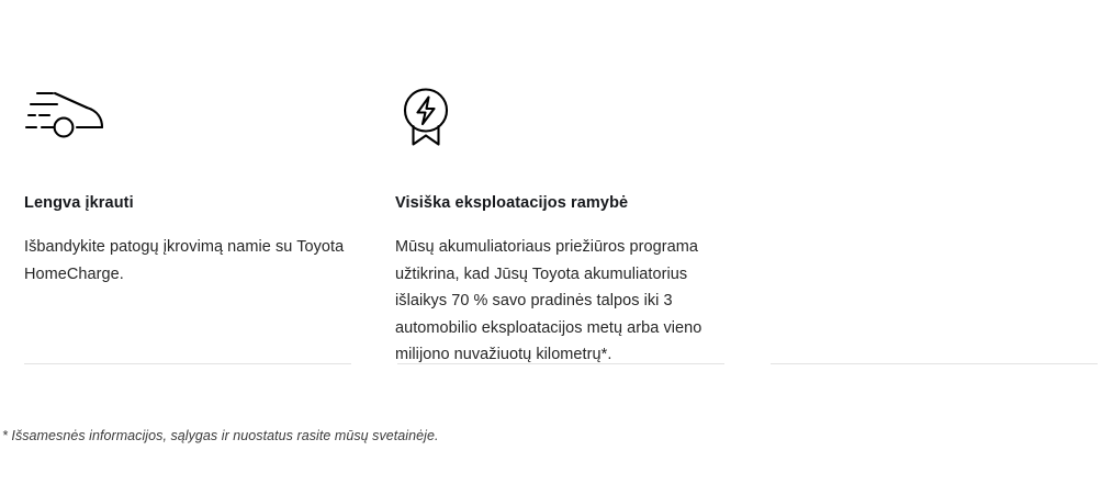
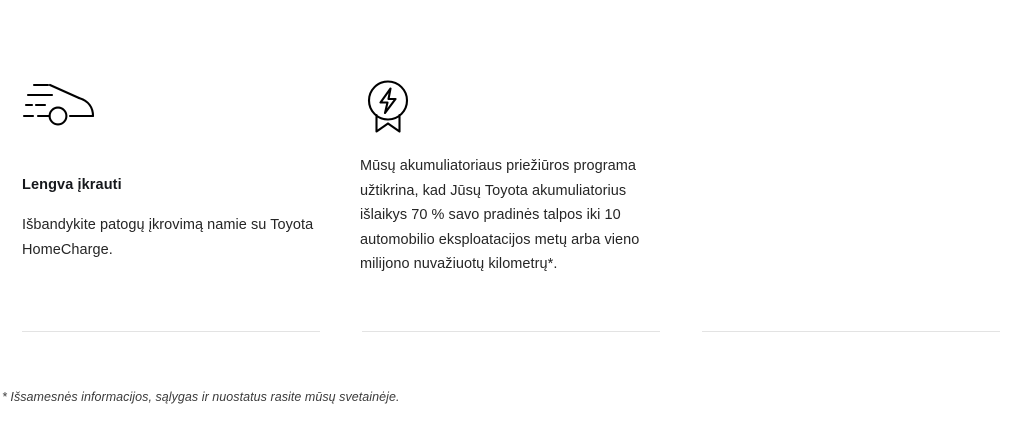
  Lengva įkrauti
  Išbandykite patogų įkrovimą namie su Toyota HomeCharge.
- Visiška eksploatacijos ramybė
- Mūsų akumuliatoriaus priežiūros programa užtikrina, kad Jūsų Toyota akumuliatorius išlaikys 70 % savo pradinės talpos iki 3 automobilio eksploatacijos metų arba vieno milijono nuvažiuotų kilometrų*.
+ Mūsų akumuliatoriaus priežiūros programa užtikrina, kad Jūsų Toyota akumuliatorius išlaikys 70 % savo pradinės talpos iki 10 automobilio eksploatacijos metų arba vieno milijono nuvažiuotų kilometrų*.
  * Išsamesnės informacijos, sąlygas ir nuostatus rasite mūsų svetainėje.
